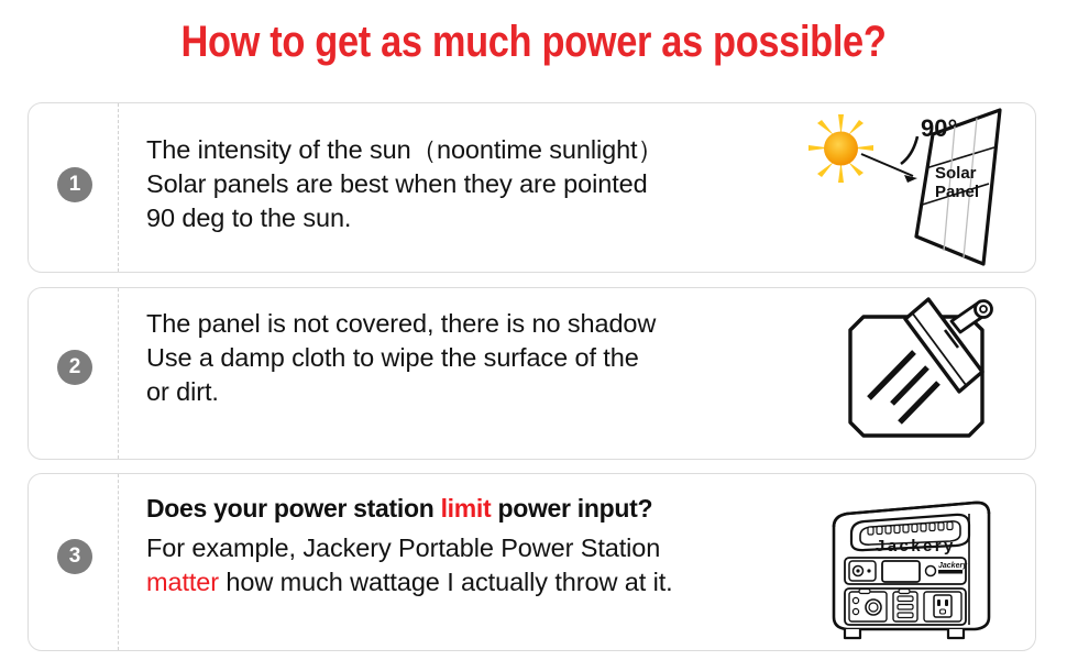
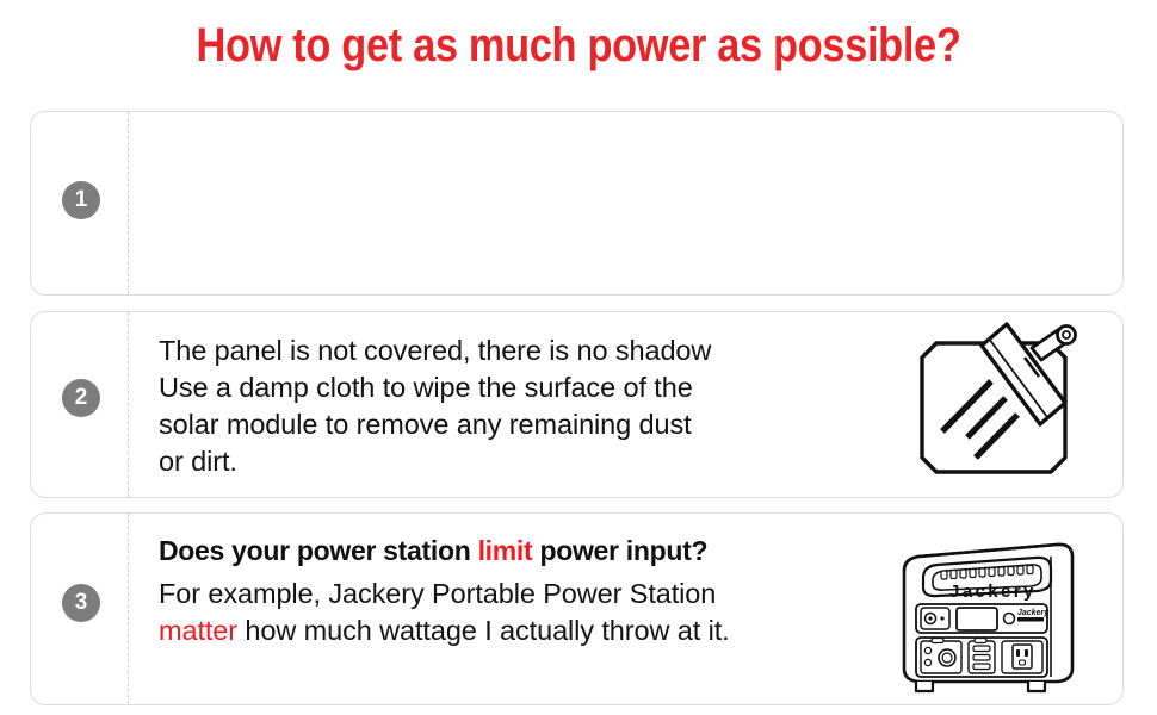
  How to get as much power as possible?
  1
- The intensity of the sun（noontime sunlight）
- Solar panels are best when they are pointed
- 90 deg to the sun.
- 90°
- Solar
- Panel
  2
  The panel is not covered, there is no shadow
  Use a damp cloth to wipe the surface of the
+ solar module to remove any remaining dust
  or dirt.
  3
  Does your power station limit power input?
  For example, Jackery Portable Power Station
  matter how much wattage I actually throw at it.
  Jackery
